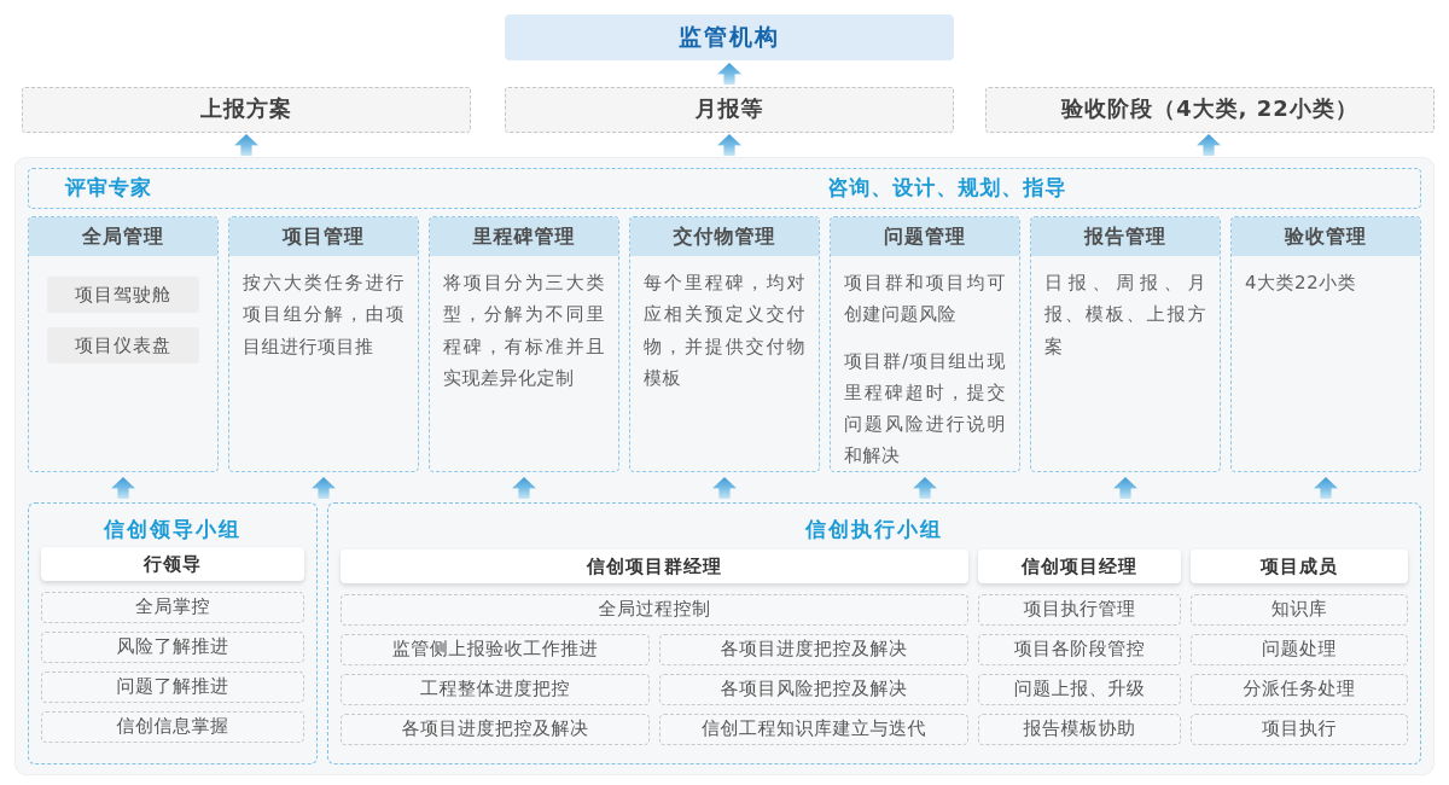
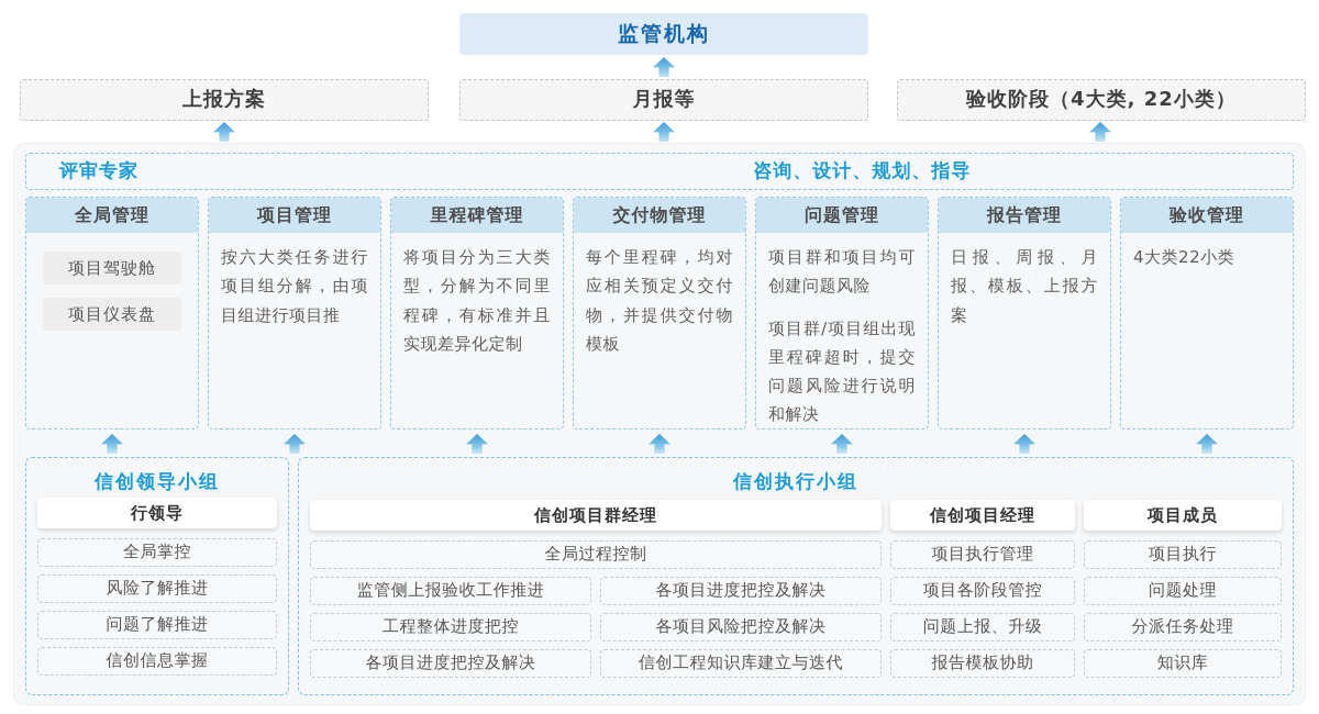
  监管机构
  上报方案
  月报等
  验收阶段（4大类, 22小类）
  评审专家
  咨询、设计、规划、指导
  全局管理
  项目驾驶舱
  项目仪表盘
  项目管理
  按六大类任务进行项目组分解，由项目组进行项目推
  里程碑管理
  将项目分为三大类型，分解为不同里程碑，有标准并且实现差异化定制
  交付物管理
  每个里程碑，均对应相关预定义交付物，并提供交付物模板
  问题管理
  项目群和项目均可创建问题风险
  项目群/项目组出现里程碑超时，提交问题风险进行说明和解决
  报告管理
  日报、周报、月报、模板、上报方案
  验收管理
  4大类22小类
  信创领导小组
  行领导
  全局掌控
  风险了解推进
  问题了解推进
  信创信息掌握
  信创执行小组
  信创项目群经理
  全局过程控制
  监管侧上报验收工作推进
  各项目进度把控及解决
  工程整体进度把控
  各项目风险把控及解决
  各项目进度把控及解决
  信创工程知识库建立与迭代
  信创项目经理
  项目执行管理
  项目各阶段管控
  问题上报、升级
  报告模板协助
  项目成员
- 知识库
+ 项目执行
  问题处理
  分派任务处理
- 项目执行
+ 知识库
